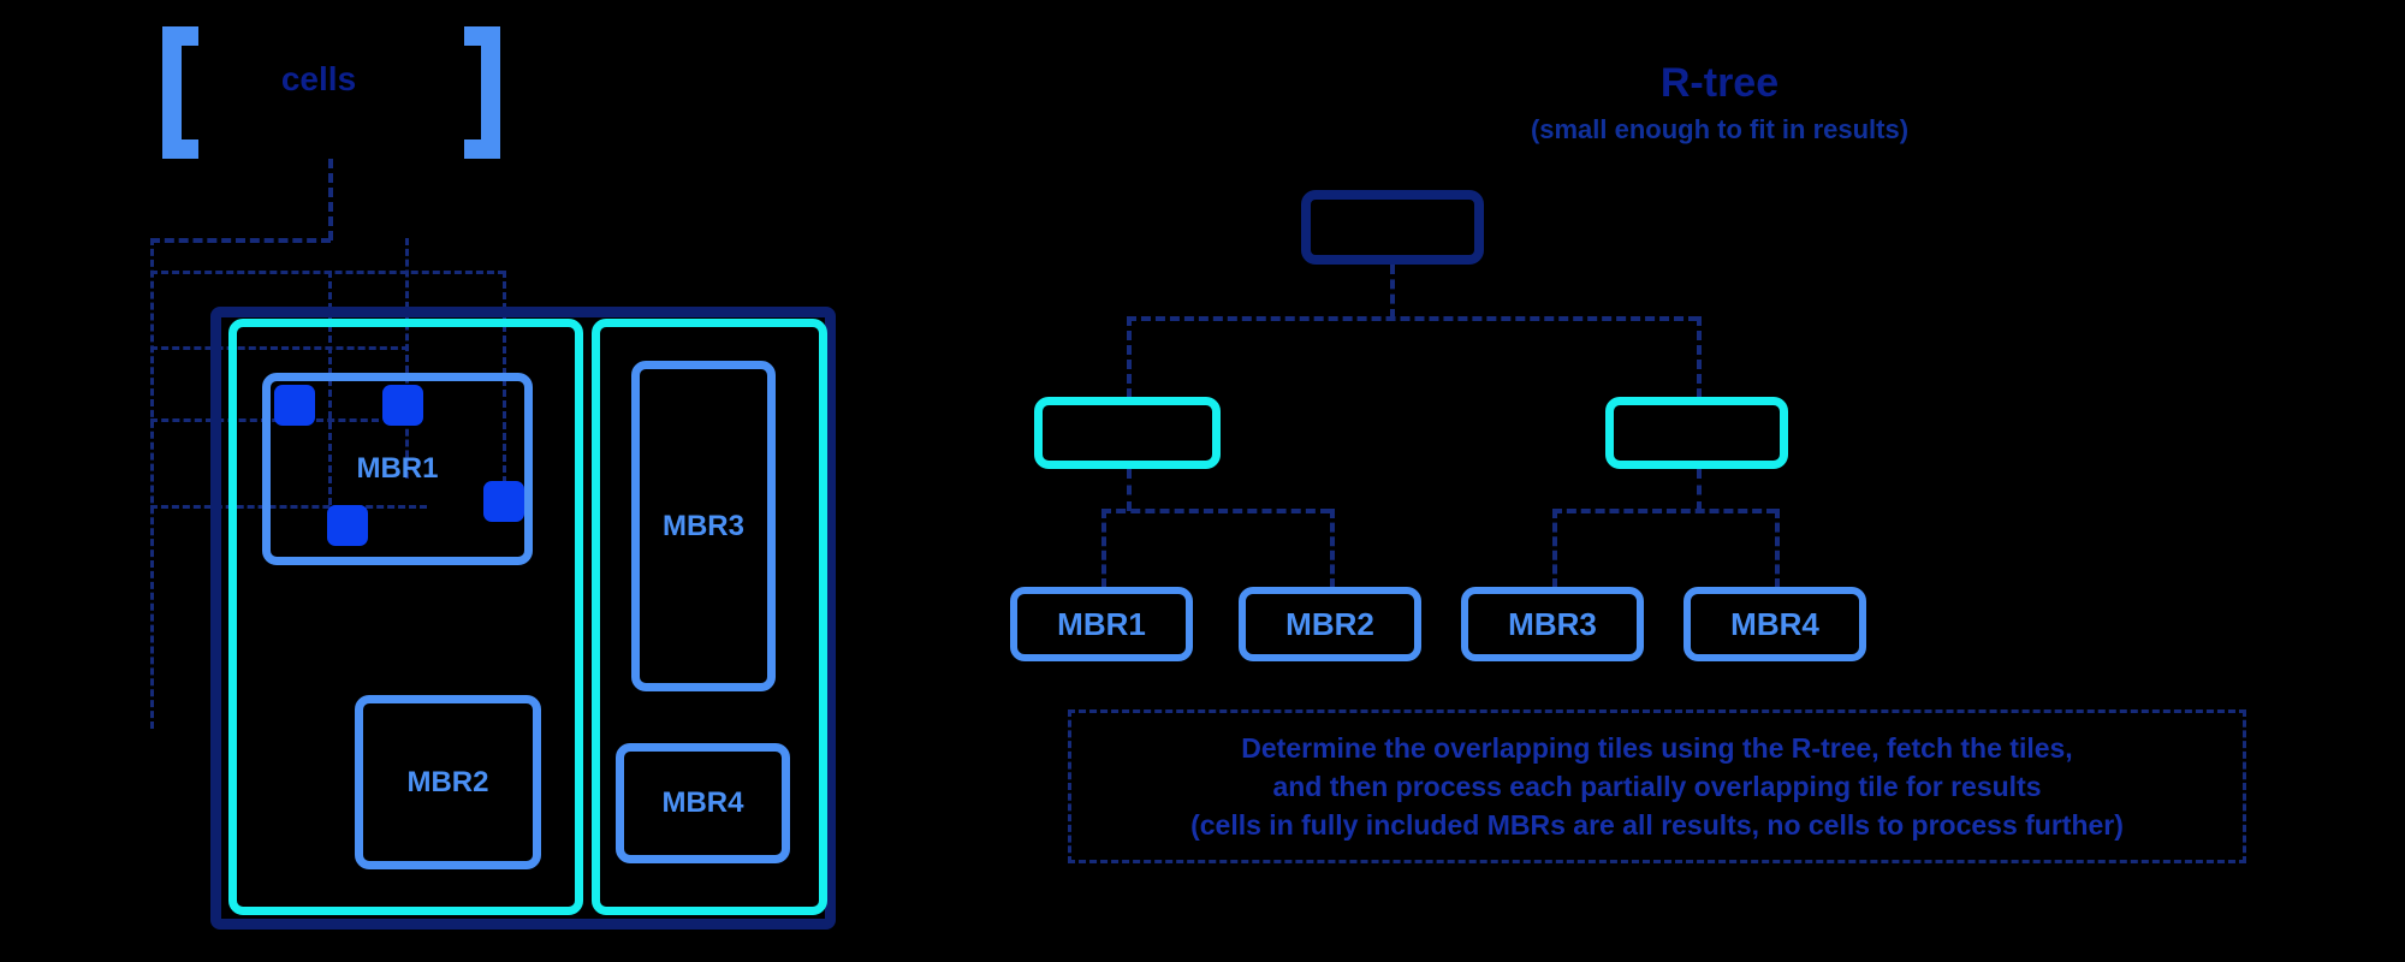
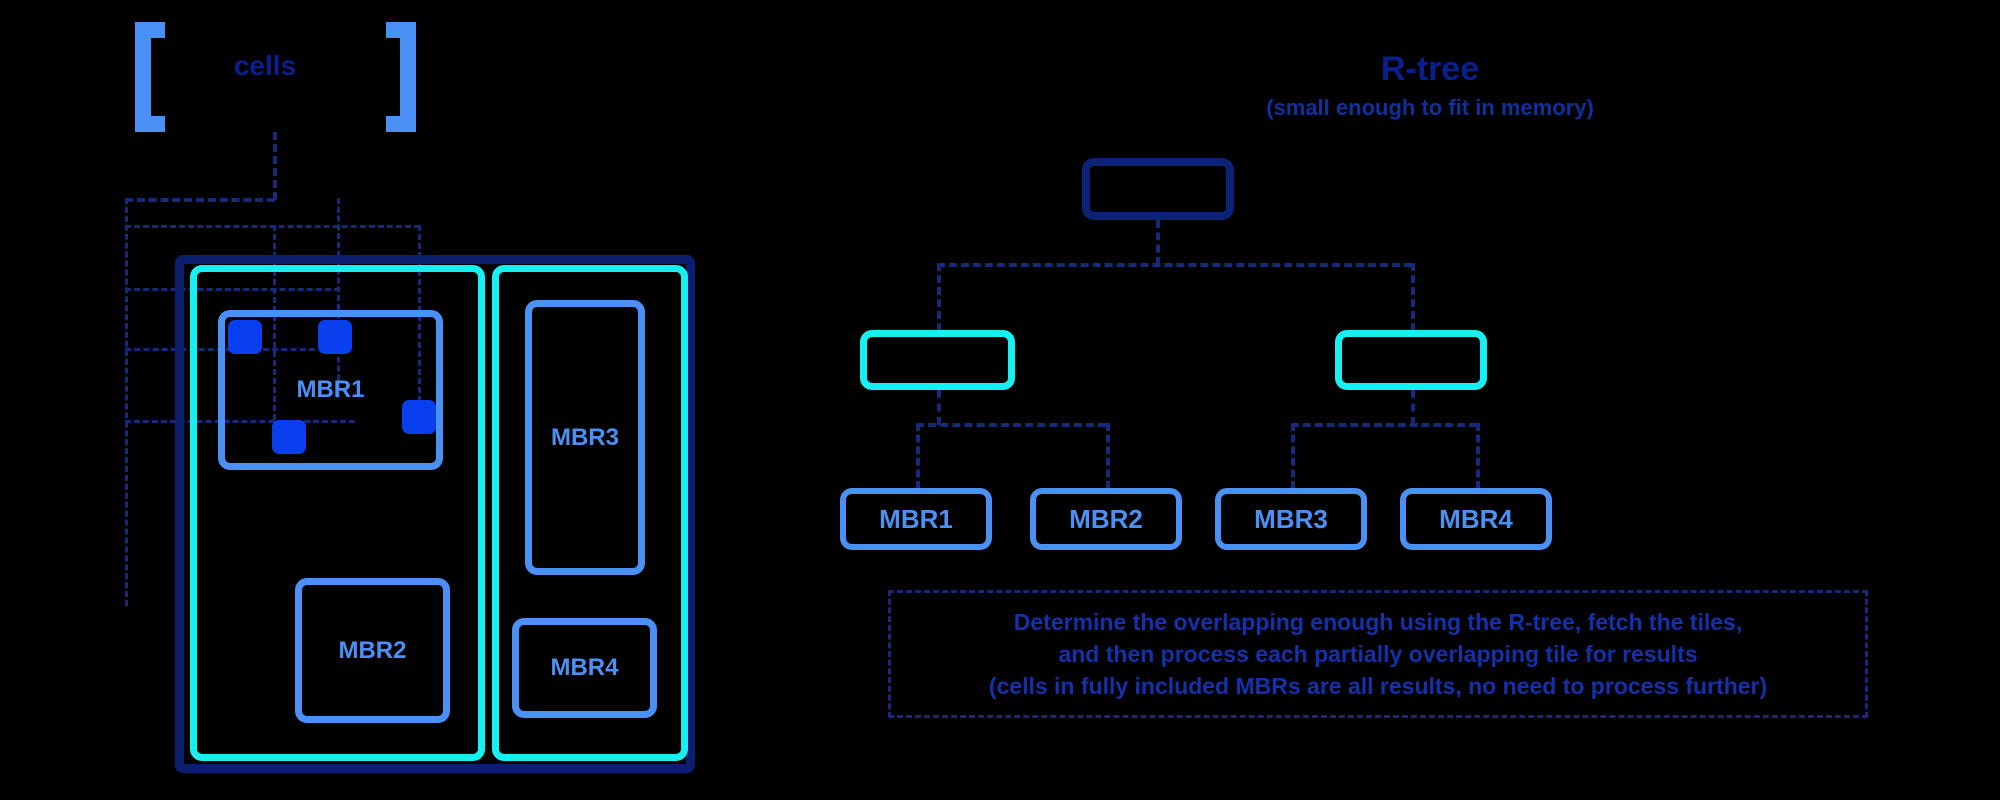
  cells
  MBR1
  MBR2
  MBR3
  MBR4
  R-tree
- (small enough to fit in results)
+ (small enough to fit in memory)
  MBR1
  MBR2
  MBR3
  MBR4
- Determine the overlapping tiles using the R-tree, fetch the tiles,
+ Determine the overlapping enough using the R-tree, fetch the tiles,
  and then process each partially overlapping tile for results
- (cells in fully included MBRs are all results, no cells to process further)
+ (cells in fully included MBRs are all results, no need to process further)
